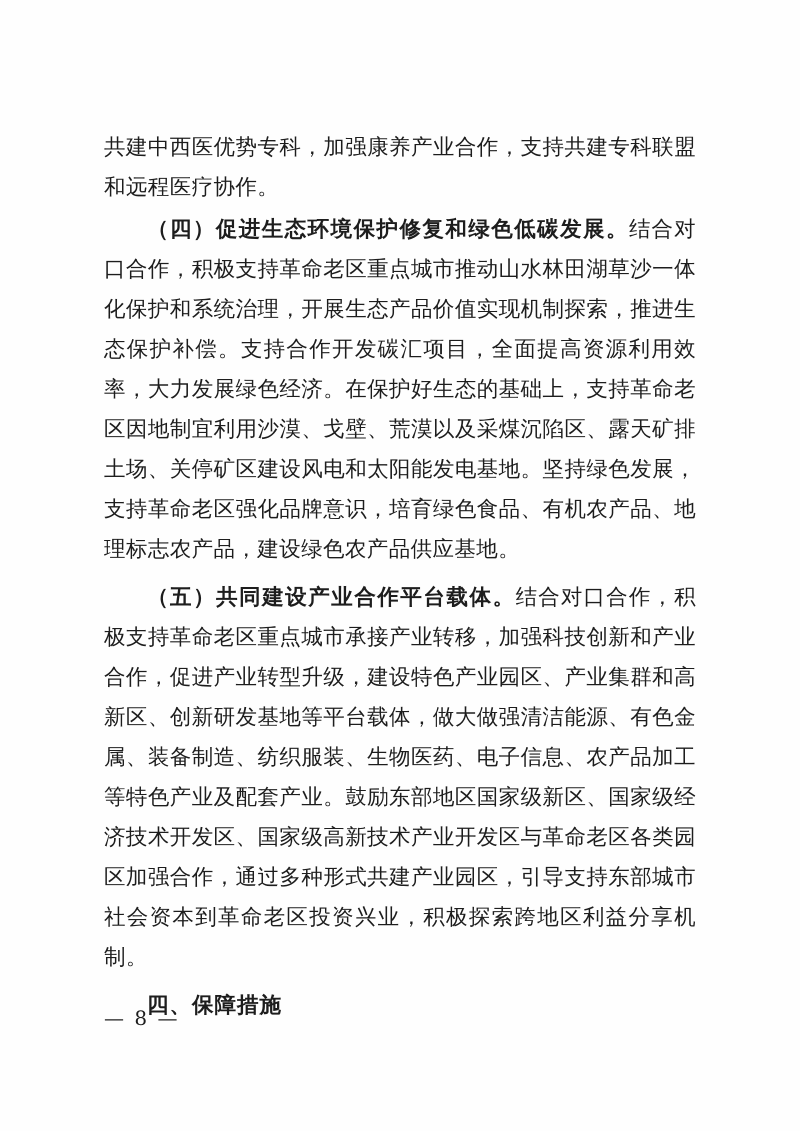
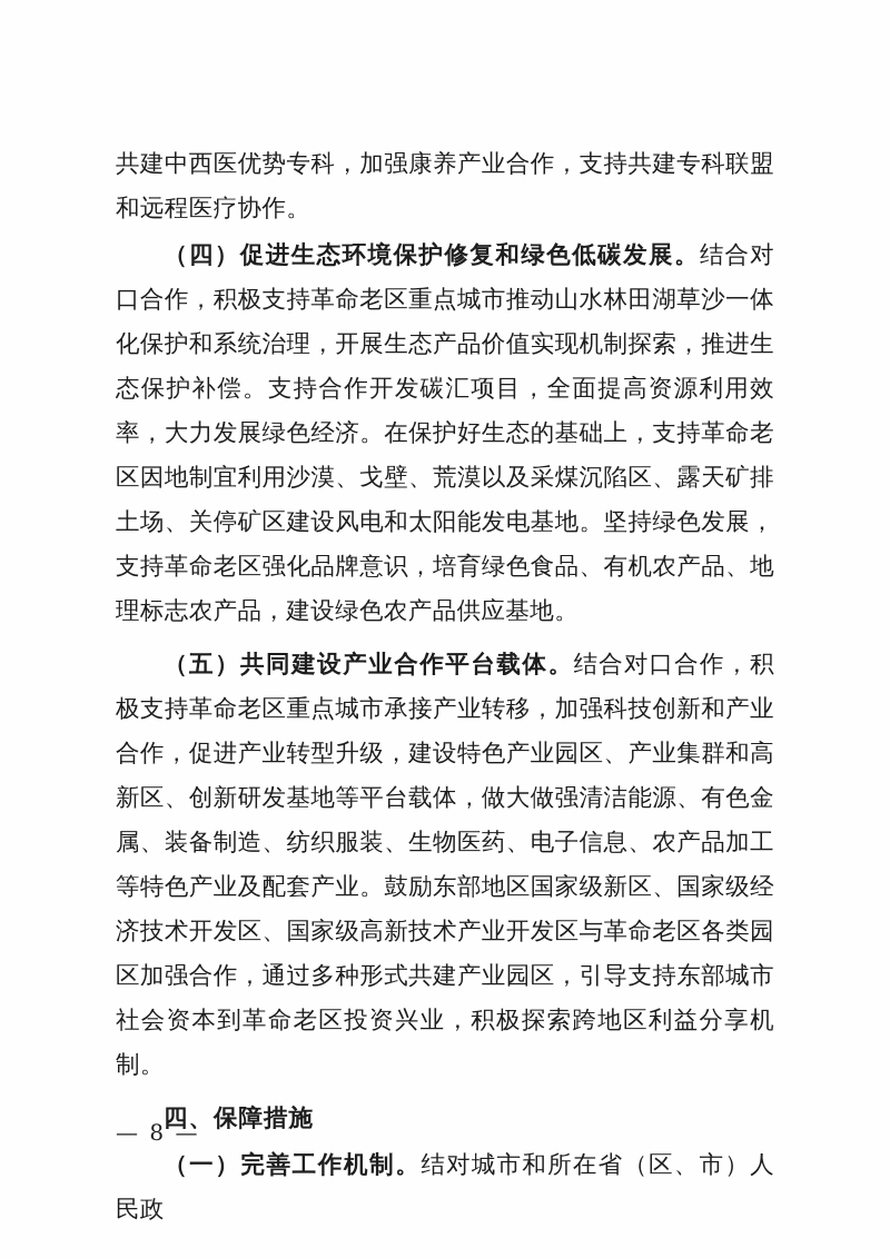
  共建中西医优势专科，加强康养产业合作，支持共建专科联盟和远程医疗协作。
  （四）促进生态环境保护修复和绿色低碳发展。结合对口合作，积极支持革命老区重点城市推动山水林田湖草沙一体化保护和系统治理，开展生态产品价值实现机制探索，推进生态保护补偿。支持合作开发碳汇项目，全面提高资源利用效率，大力发展绿色经济。在保护好生态的基础上，支持革命老区因地制宜利用沙漠、戈壁、荒漠以及采煤沉陷区、露天矿排土场、关停矿区建设风电和太阳能发电基地。坚持绿色发展，支持革命老区强化品牌意识，培育绿色食品、有机农产品、地理标志农产品，建设绿色农产品供应基地。
  （五）共同建设产业合作平台载体。结合对口合作，积极支持革命老区重点城市承接产业转移，加强科技创新和产业合作，促进产业转型升级，建设特色产业园区、产业集群和高新区、创新研发基地等平台载体，做大做强清洁能源、有色金属、装备制造、纺织服装、生物医药、电子信息、农产品加工等特色产业及配套产业。鼓励东部地区国家级新区、国家级经济技术开发区、国家级高新技术产业开发区与革命老区各类园区加强合作，通过多种形式共建产业园区，引导支持东部城市社会资本到革命老区投资兴业，积极探索跨地区利益分享机制。
  四、保障措施
+ （一）完善工作机制。结对城市和所在省（区、市）人民政
  — 8 —
